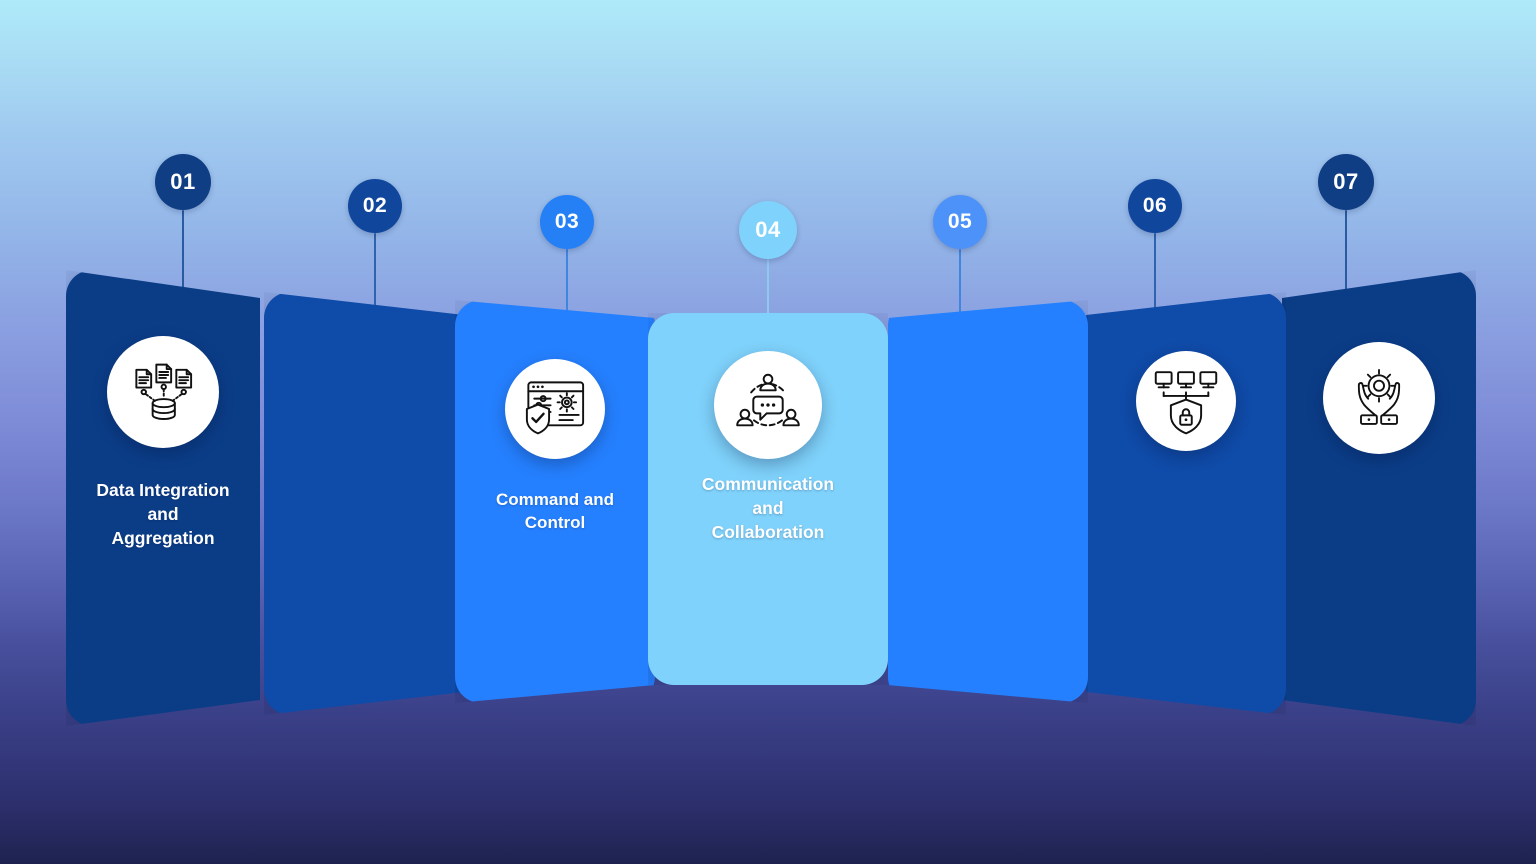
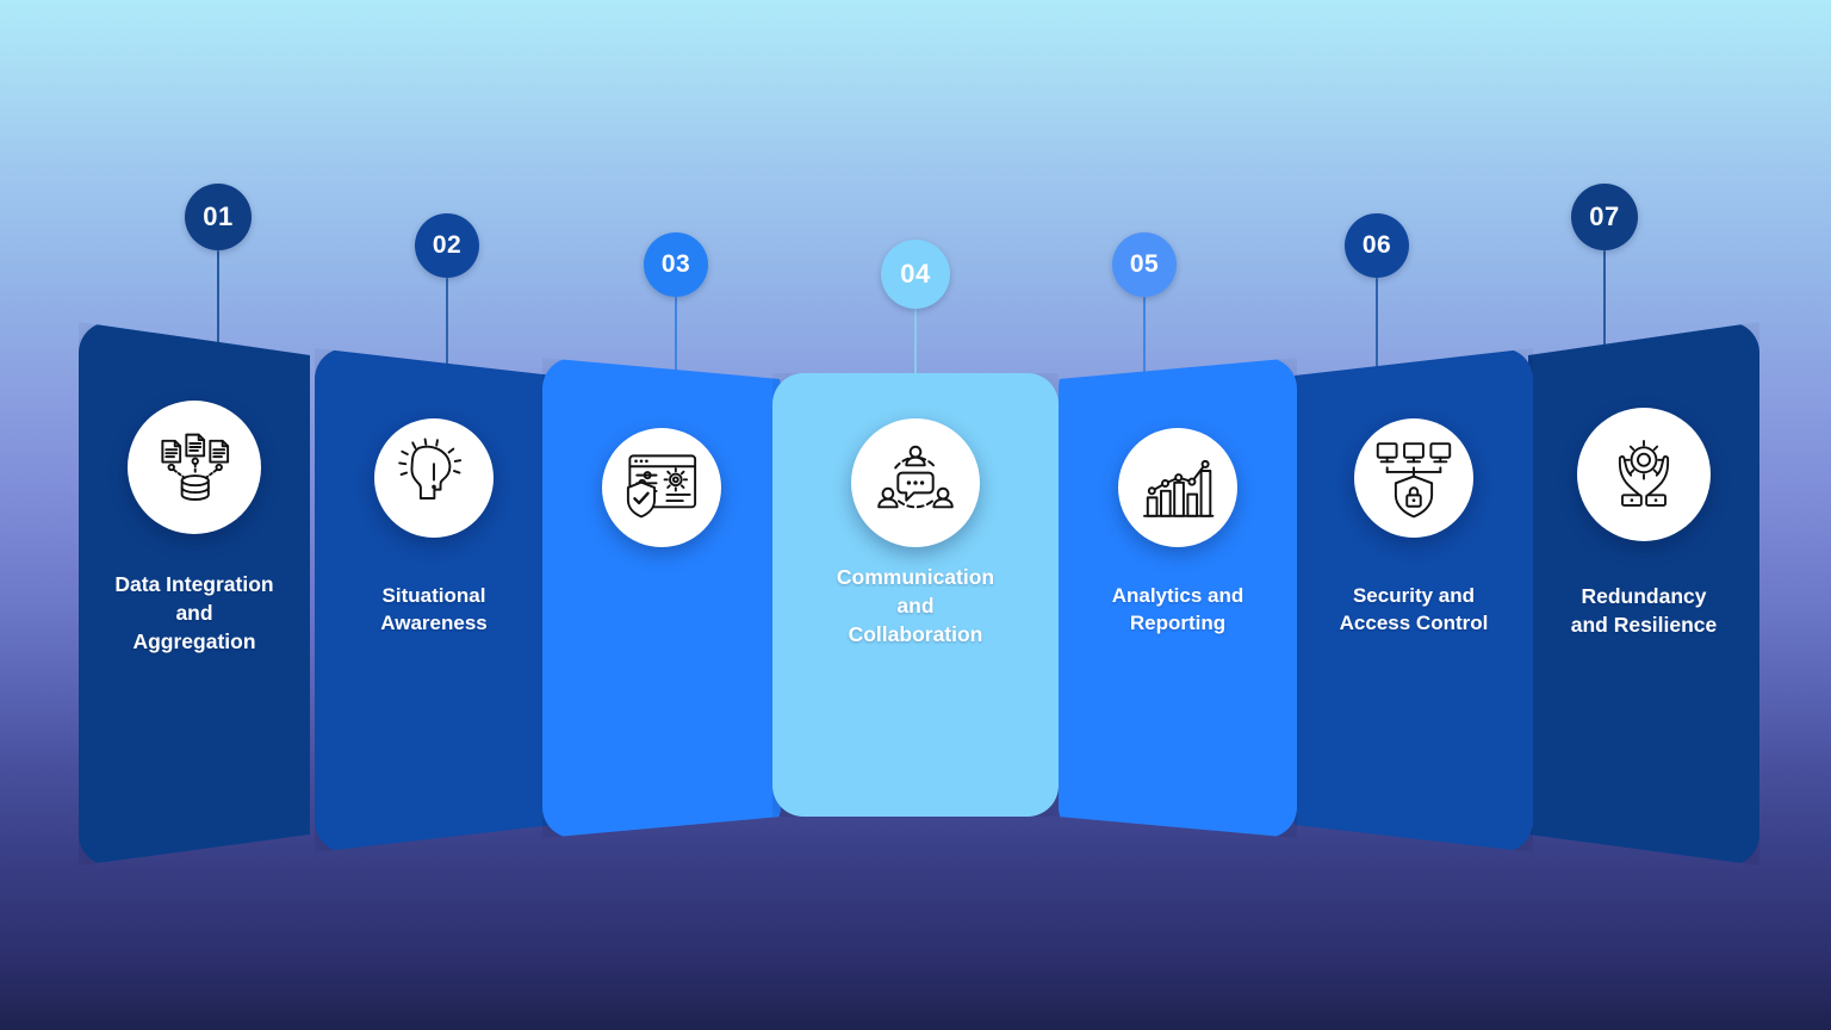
  Data Integration
  and
  Aggregation
  01
+ Redundancy
+ and Resilience
  07
+ Situational
+ Awareness
  02
+ Security and
+ Access Control
  06
- Command and
- Control
  03
+ Analytics and
+ Reporting
  05
  Communication
  and
  Collaboration
  04
